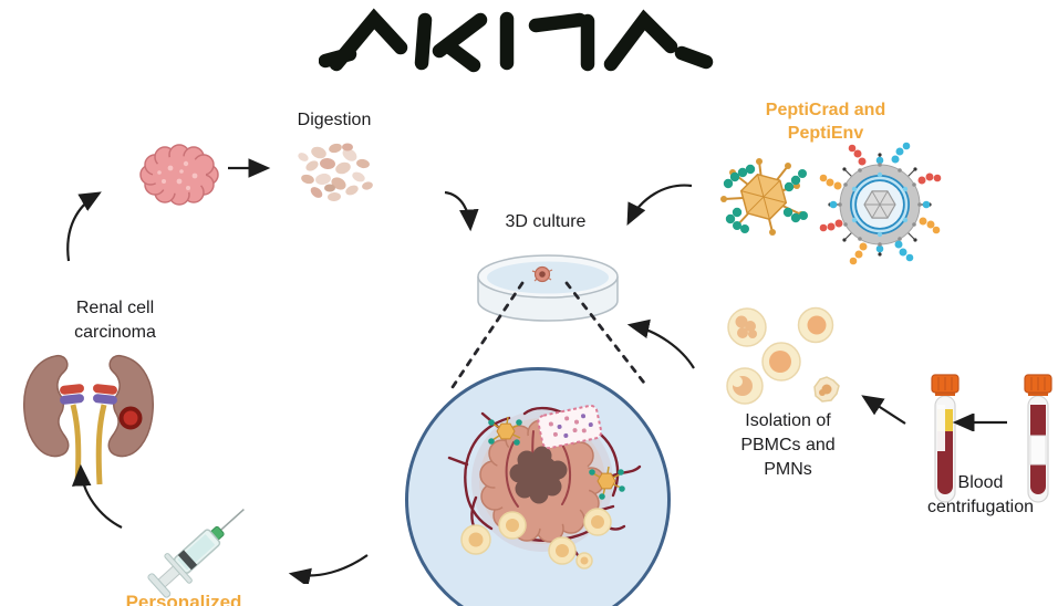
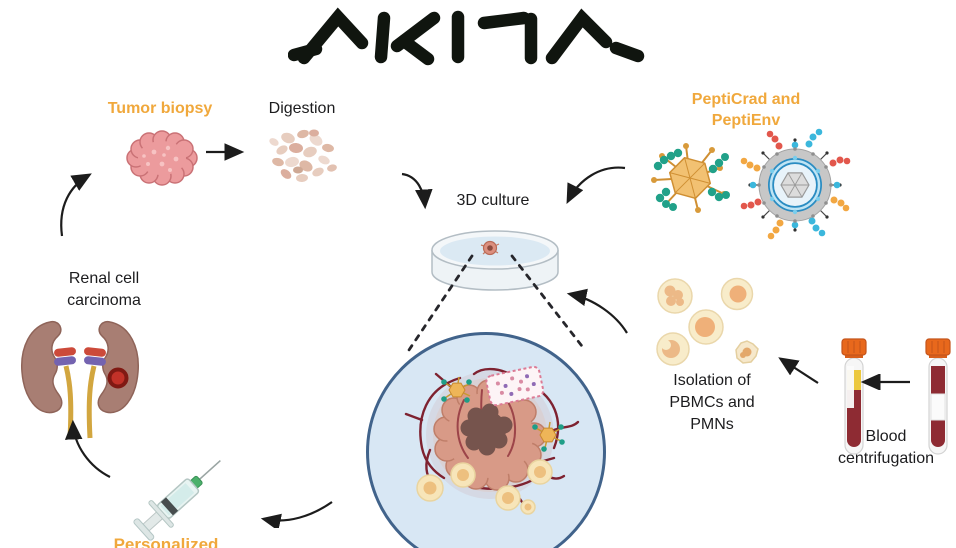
+ Tumor biopsy
  Digestion
  PeptiCrad and
  PeptiEnv
  3D culture
  Renal cell
  carcinoma
  Isolation of
  PBMCs and
  PMNs
  Blood
  centrifugation
  Personalized
